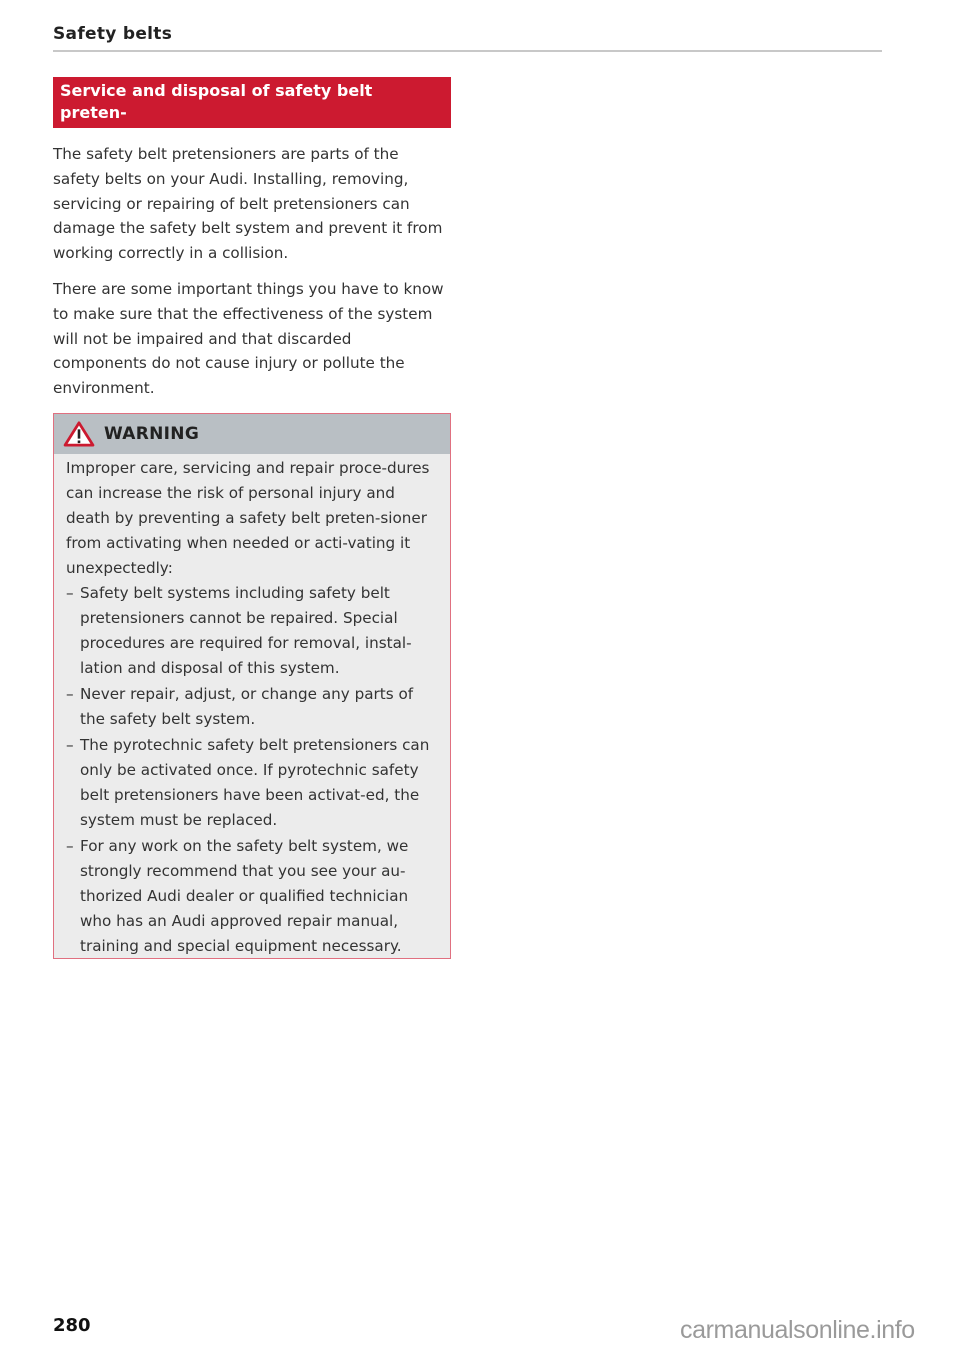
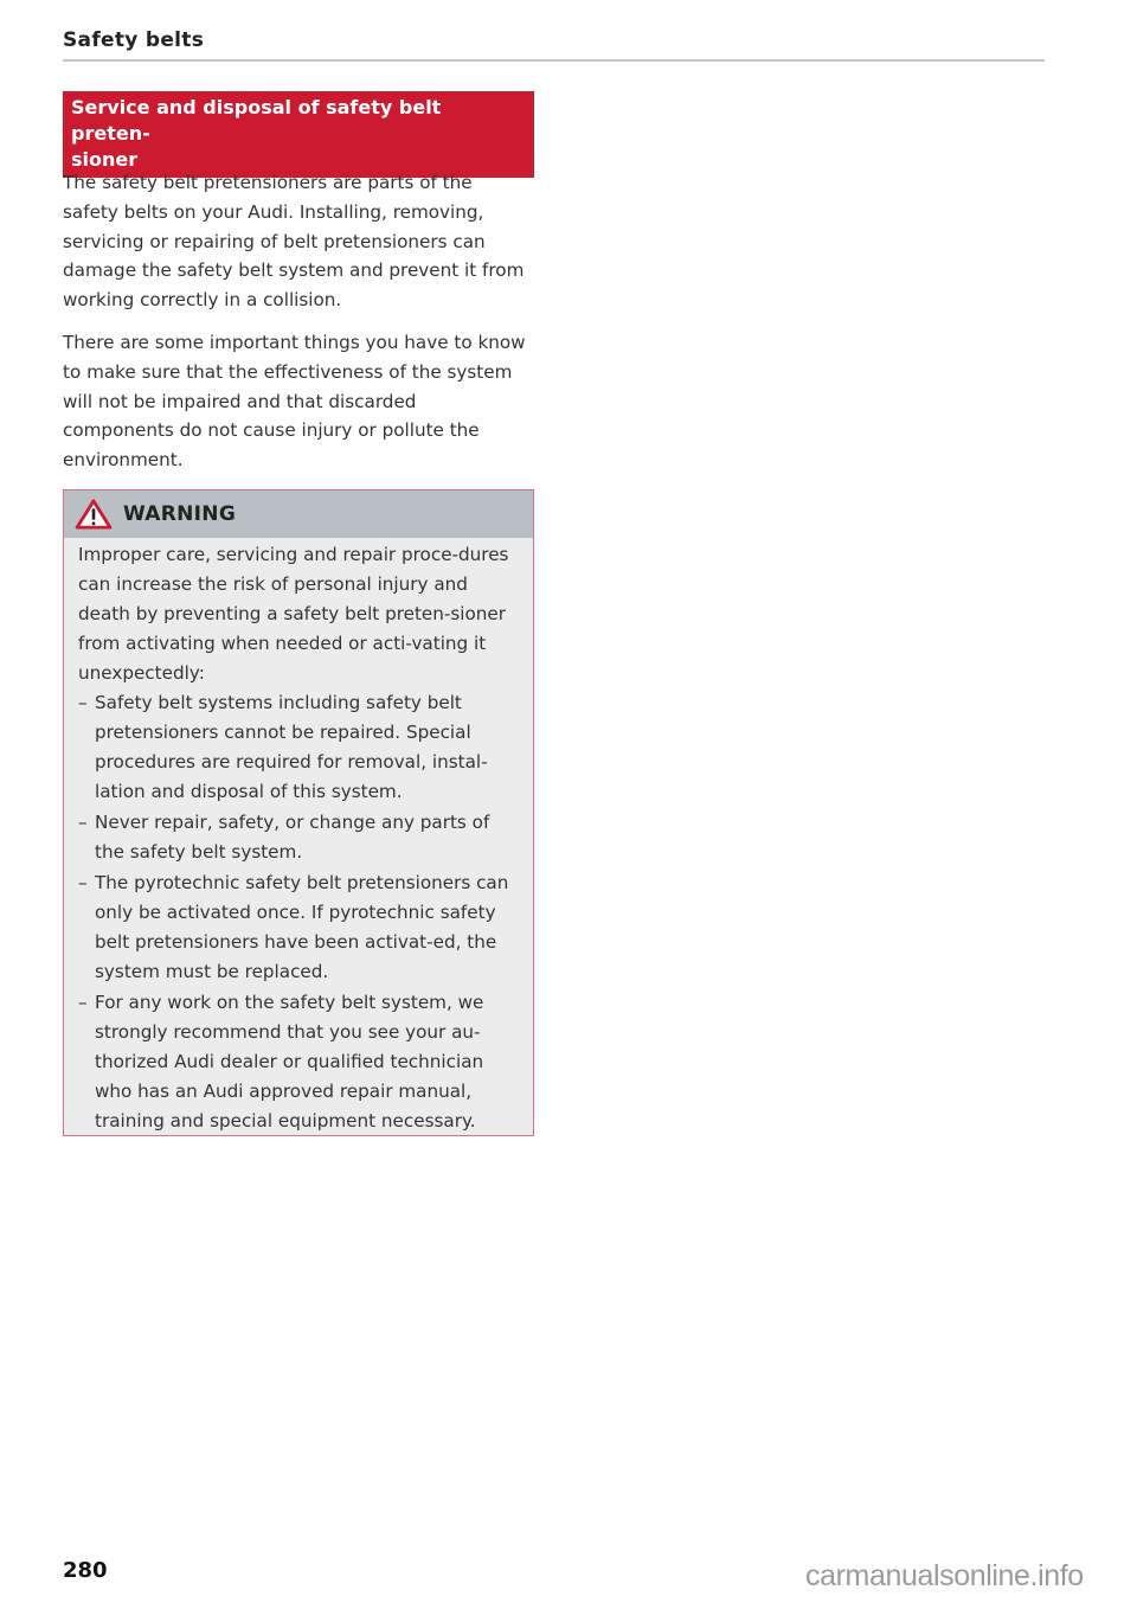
  Safety belts
  Service and disposal of safety belt preten-
+ sioner
  The safety belt pretensioners are parts of the safety belts on your Audi. Installing, removing, servicing or repairing of belt pretensioners can damage the safety belt system and prevent it from working correctly in a collision.
  There are some important things you have to know to make sure that the effectiveness of the system will not be impaired and that discarded components do not cause injury or pollute the environment.
  WARNING
  Improper care, servicing and repair proce-dures can increase the risk of personal injury and death by preventing a safety belt preten-sioner from activating when needed or acti-vating it unexpectedly:
  –
  Safety belt systems including safety belt pretensioners cannot be repaired. Special procedures are required for removal, instal-lation and disposal of this system.
  –
- Never repair, adjust, or change any parts of the safety belt system.
+ Never repair, safety, or change any parts of the safety belt system.
  –
  The pyrotechnic safety belt pretensioners can only be activated once. If pyrotechnic safety belt pretensioners have been activat-ed, the system must be replaced.
  –
  For any work on the safety belt system, we strongly recommend that you see your au-thorized Audi dealer or qualified technician who has an Audi approved repair manual, training and special equipment necessary.
  280
  carmanualsonline.info
